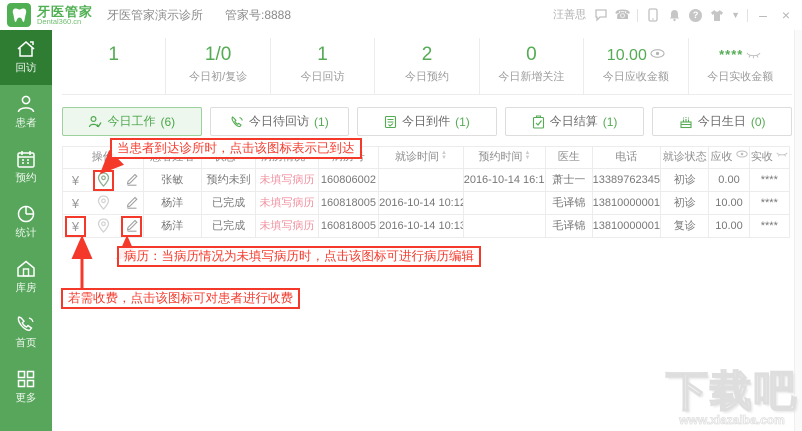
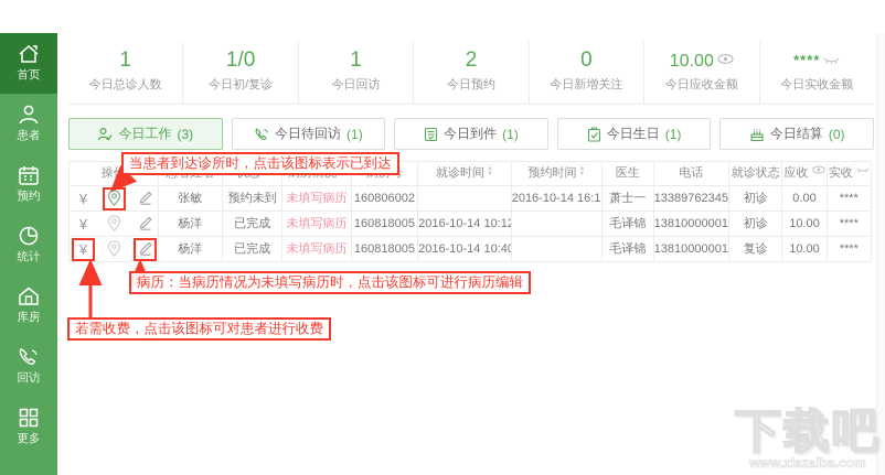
- 牙医管家
- Dental360.cn
- 牙医管家演示诊所
- 管家号:8888
- 汪善思
- ☎
- ?
- ▼
- –
- ×
- 回访
+ 首页
  患者
  预约
  统计
  库房
- 首页
+ 回访
  更多
  1
+ 今日总诊人数
  1/0
  今日初/复诊
  1
  今日回访
  2
  今日预约
  0
  今日新增关注
  10.00
  今日应收金额
  ****
  今日实收金额
  今日工作
- (6)
+ (3)
  今日待回访
  (1)
  今日到件
  (1)
- 今日结算
+ 今日生日
  (1)
- 今日生日
+ 今日结算
  (0)
  ¥	张敏	预约未到	未填写病历	160806002		2016-10-14 16:1	萧士一	13389762345	初诊	0.00	****
  ¥	杨洋	已完成	未填写病历	160818005	2016-10-14 10:12		毛译锦	13810000001	初诊	10.00	****
- ¥	杨洋	已完成	未填写病历	160818005	2016-10-14 10:13		毛译锦	13810000001	复诊	10.00	****
+ ¥	杨洋	已完成	未填写病历	160818005	2016-10-14 10:40		毛译锦	13810000001	复诊	10.00	****
  当患者到达诊所时，点击该图标表示已到达
  病历：当病历情况为未填写病历时，点击该图标可进行病历编辑
  若需收费，点击该图标可对患者进行收费
  下载吧
  www.xiazaiba.com
